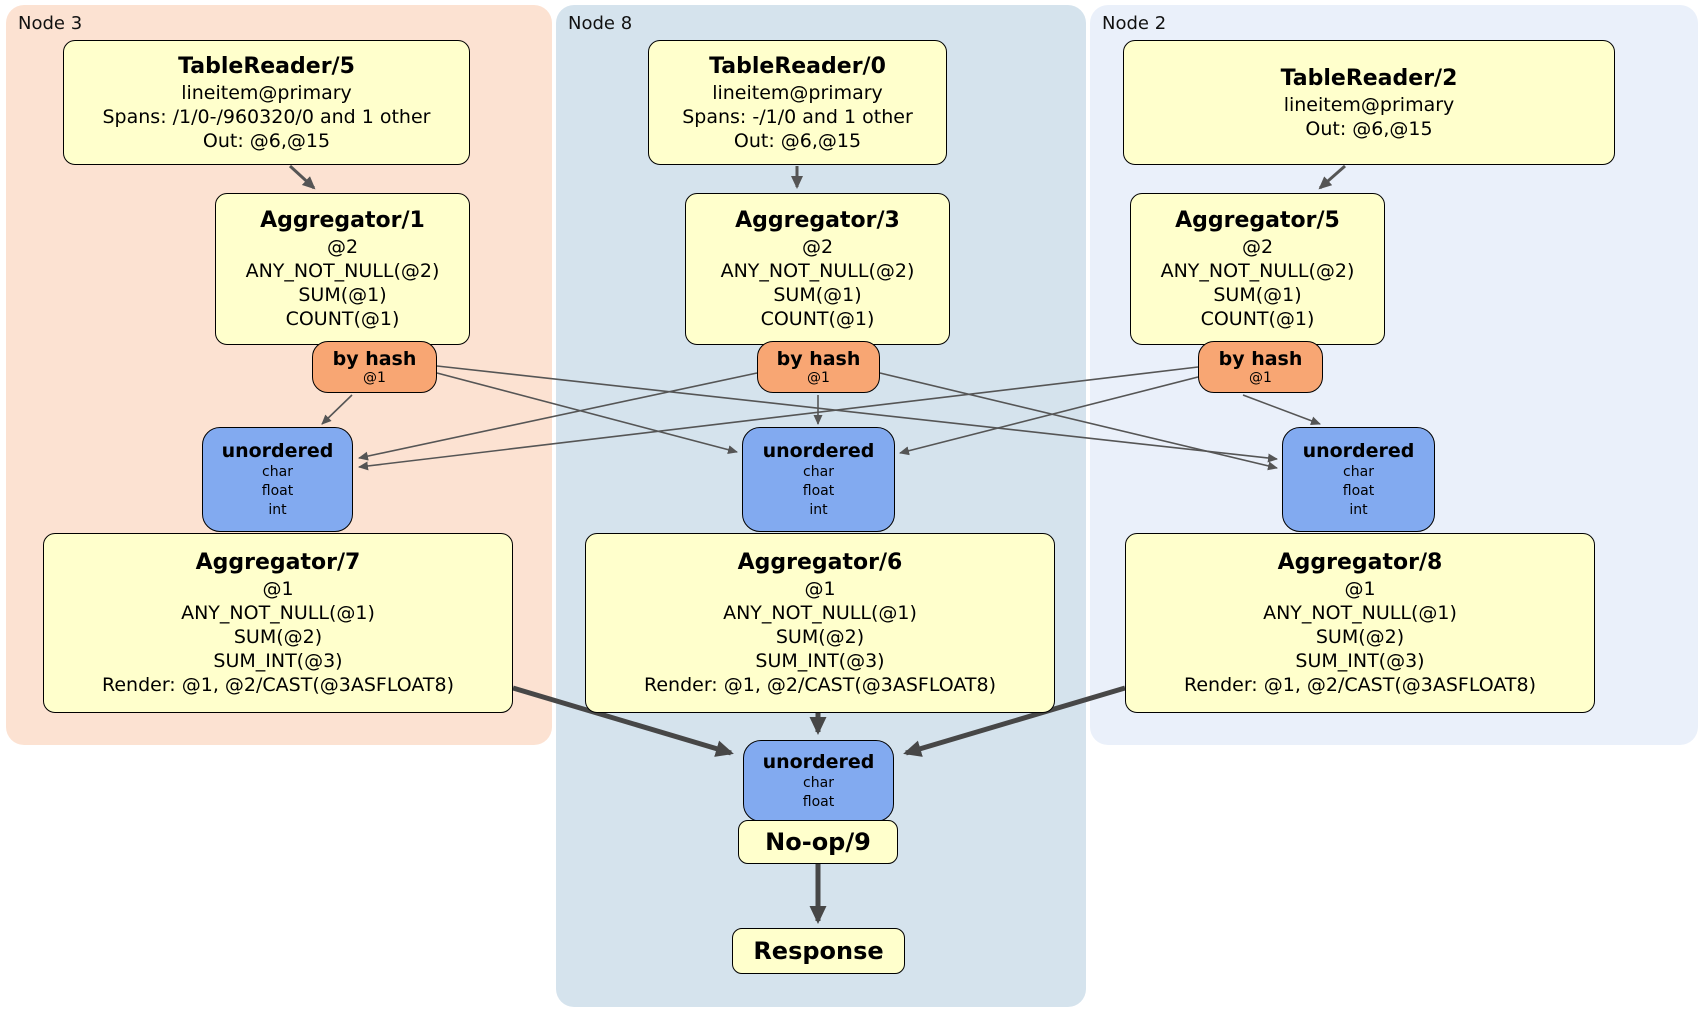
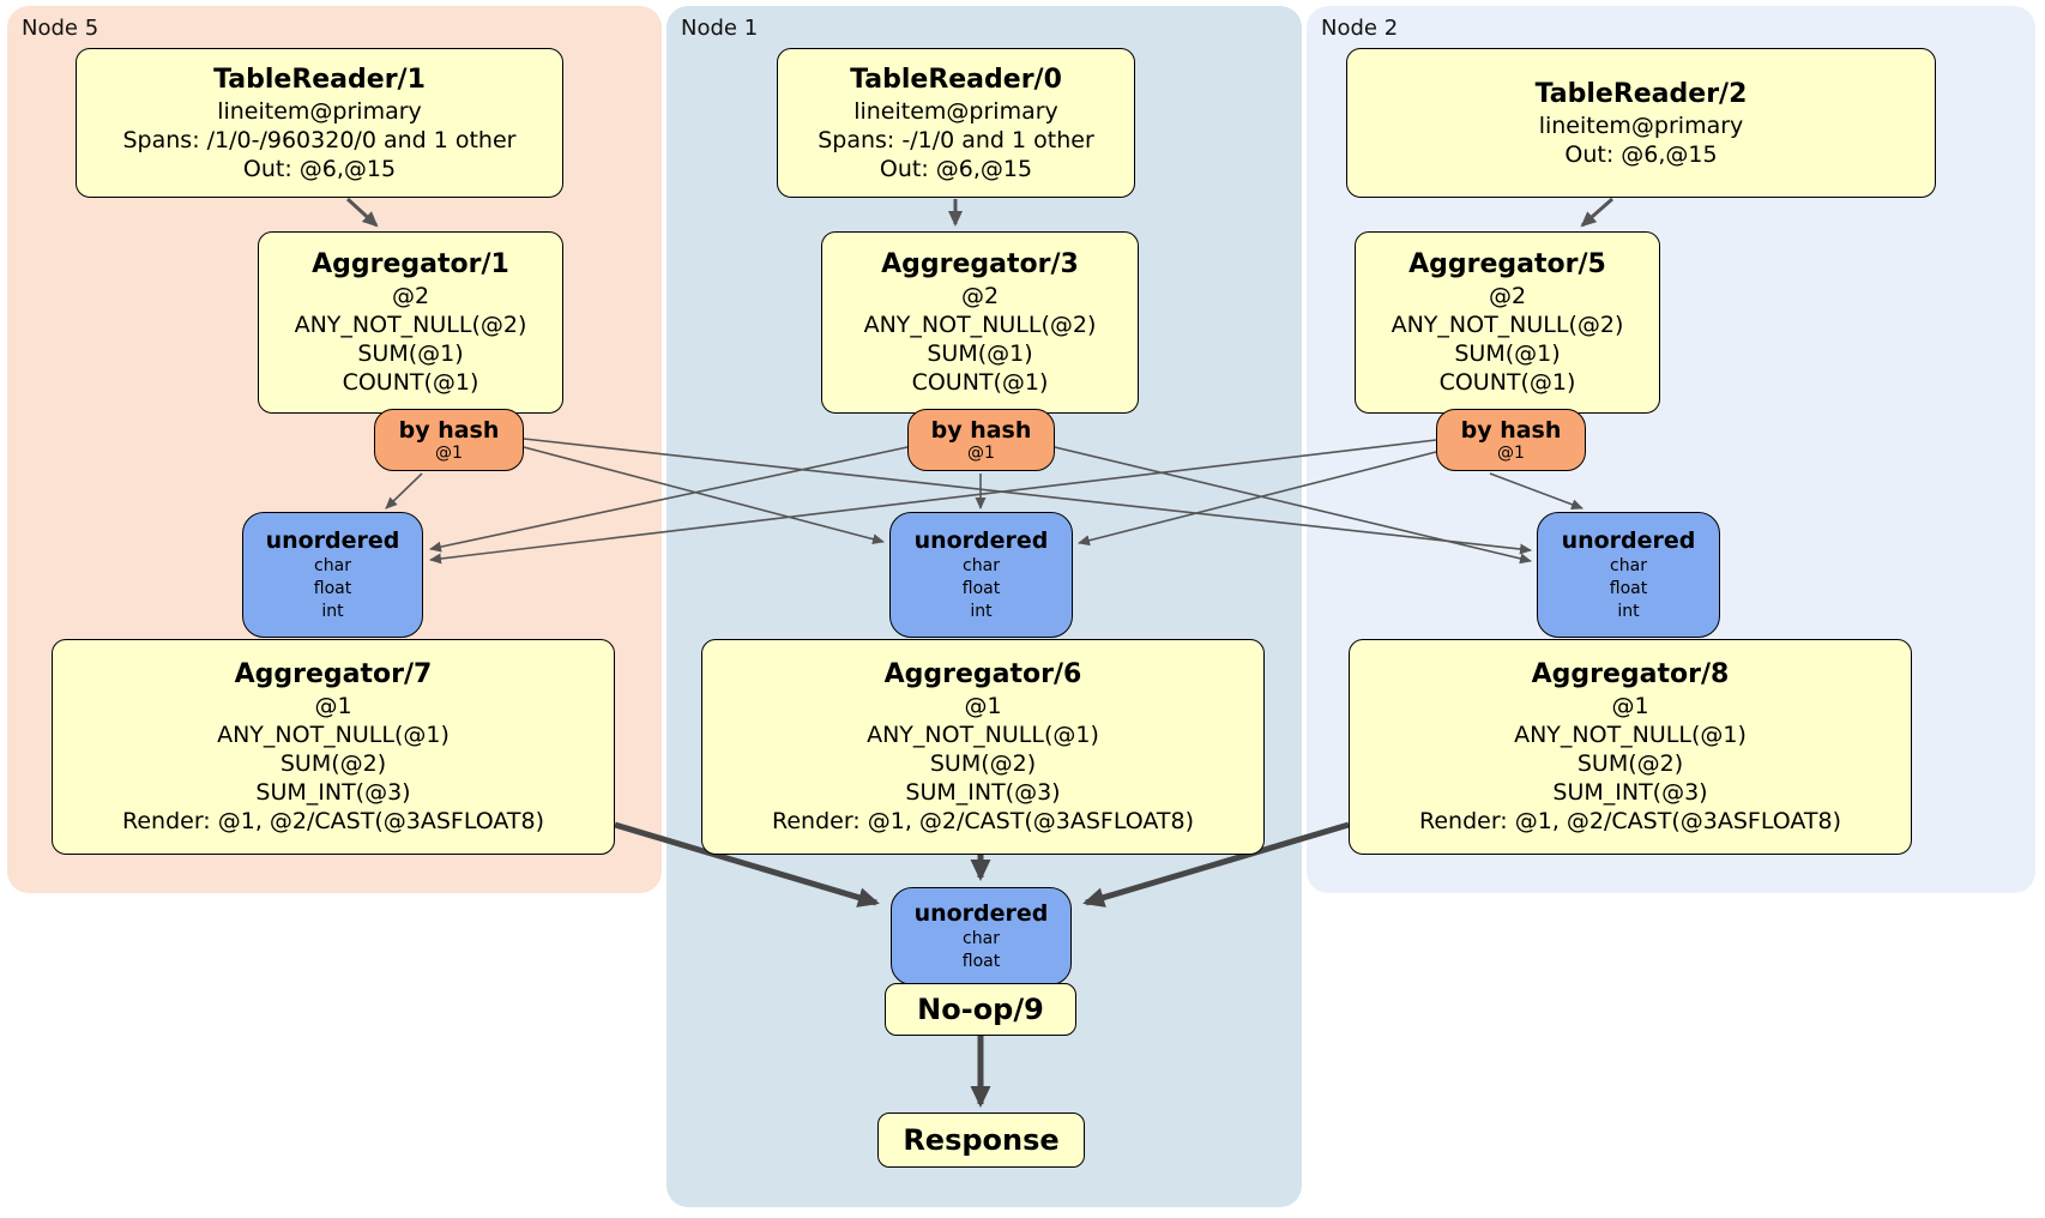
- Node 3
+ Node 5
- Node 8
+ Node 1
  Node 2
- TableReader/5
+ TableReader/1
  lineitem@primary
  Spans: /1/0-/960320/0 and 1 other
  Out: @6,@15
  Aggregator/1
  @2
  ANY_NOT_NULL(@2)
  SUM(@1)
  COUNT(@1)
  by hash
  @1
  unordered
  char
  float
  int
  Aggregator/7
  @1
  ANY_NOT_NULL(@1)
  SUM(@2)
  SUM_INT(@3)
  Render: @1, @2/CAST(@3ASFLOAT8)
  TableReader/0
  lineitem@primary
  Spans: -/1/0 and 1 other
  Out: @6,@15
  Aggregator/3
  @2
  ANY_NOT_NULL(@2)
  SUM(@1)
  COUNT(@1)
  by hash
  @1
  unordered
  char
  float
  int
  Aggregator/6
  @1
  ANY_NOT_NULL(@1)
  SUM(@2)
  SUM_INT(@3)
  Render: @1, @2/CAST(@3ASFLOAT8)
  TableReader/2
  lineitem@primary
  Out: @6,@15
  Aggregator/5
  @2
  ANY_NOT_NULL(@2)
  SUM(@1)
  COUNT(@1)
  by hash
  @1
  unordered
  char
  float
  int
  Aggregator/8
  @1
  ANY_NOT_NULL(@1)
  SUM(@2)
  SUM_INT(@3)
  Render: @1, @2/CAST(@3ASFLOAT8)
  unordered
  char
  float
  No-op/9
  Response
